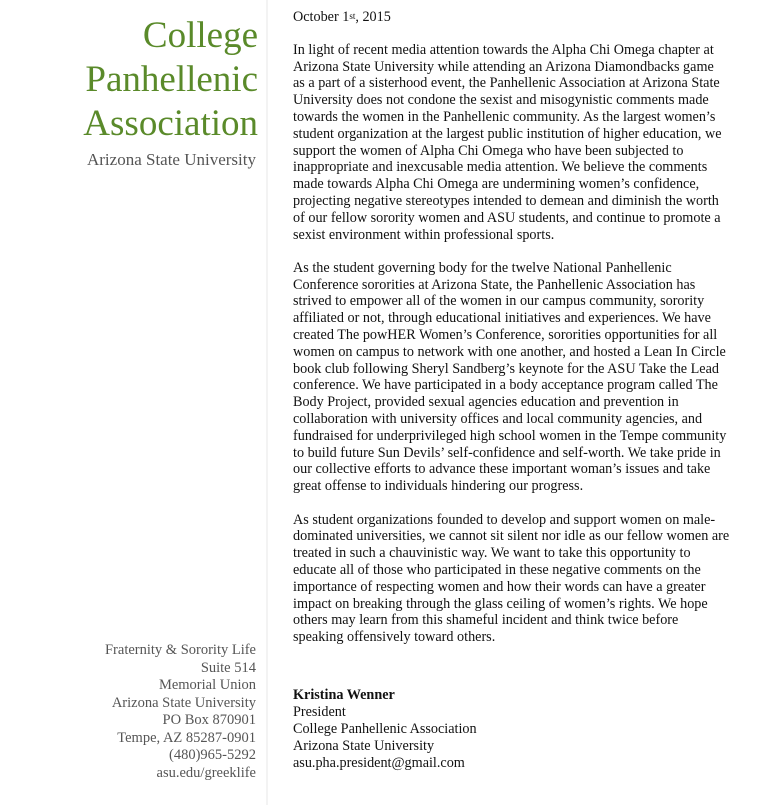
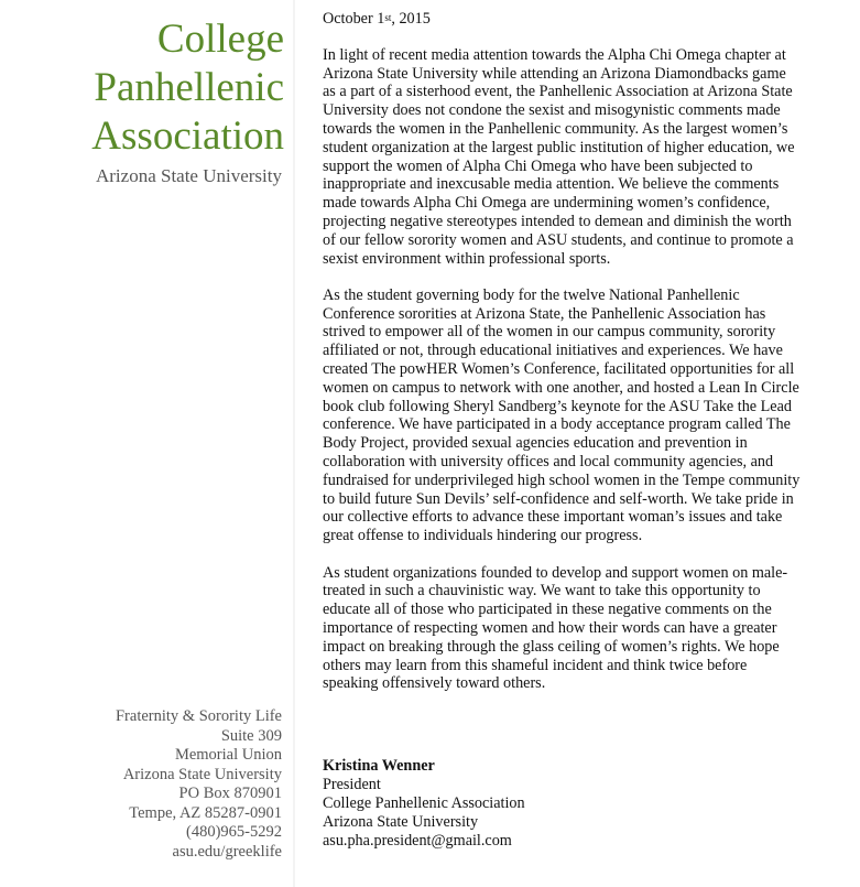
  College
  Panhellenic
  Association
  Arizona State University
  Fraternity & Sorority Life
- Suite 514
+ Suite 309
  Memorial Union
  Arizona State University
  PO Box 870901
  Tempe, AZ 85287-0901
  (480)965-5292
  asu.edu/greeklife
  October 1st, 2015
  In light of recent media attention towards the Alpha Chi Omega chapter at
  Arizona State University while attending an Arizona Diamondbacks game
  as a part of a sisterhood event, the Panhellenic Association at Arizona State
  University does not condone the sexist and misogynistic comments made
  towards the women in the Panhellenic community. As the largest women’s
  student organization at the largest public institution of higher education, we
  support the women of Alpha Chi Omega who have been subjected to
  inappropriate and inexcusable media attention. We believe the comments
  made towards Alpha Chi Omega are undermining women’s confidence,
  projecting negative stereotypes intended to demean and diminish the worth
  of our fellow sorority women and ASU students, and continue to promote a
  sexist environment within professional sports.
  As the student governing body for the twelve National Panhellenic
  Conference sororities at Arizona State, the Panhellenic Association has
  strived to empower all of the women in our campus community, sorority
  affiliated or not, through educational initiatives and experiences. We have
- created The powHER Women’s Conference, sororities opportunities for all
+ created The powHER Women’s Conference, facilitated opportunities for all
  women on campus to network with one another, and hosted a Lean In Circle
  book club following Sheryl Sandberg’s keynote for the ASU Take the Lead
  conference. We have participated in a body acceptance program called The
  Body Project, provided sexual agencies education and prevention in
  collaboration with university offices and local community agencies, and
  fundraised for underprivileged high school women in the Tempe community
  to build future Sun Devils’ self-confidence and self-worth. We take pride in
  our collective efforts to advance these important woman’s issues and take
  great offense to individuals hindering our progress.
  As student organizations founded to develop and support women on male-
- dominated universities, we cannot sit silent nor idle as our fellow women are
  treated in such a chauvinistic way. We want to take this opportunity to
  educate all of those who participated in these negative comments on the
  importance of respecting women and how their words can have a greater
  impact on breaking through the glass ceiling of women’s rights. We hope
  others may learn from this shameful incident and think twice before
  speaking offensively toward others.
  Kristina Wenner
  President
  College Panhellenic Association
  Arizona State University
  asu.pha.president@gmail.com
